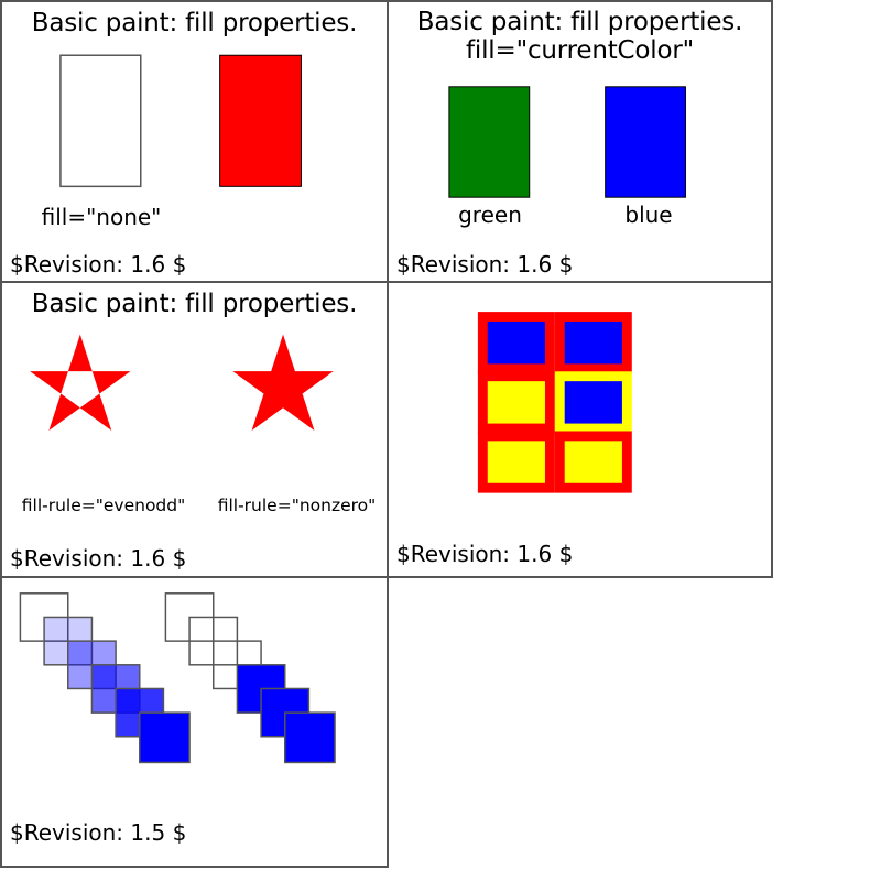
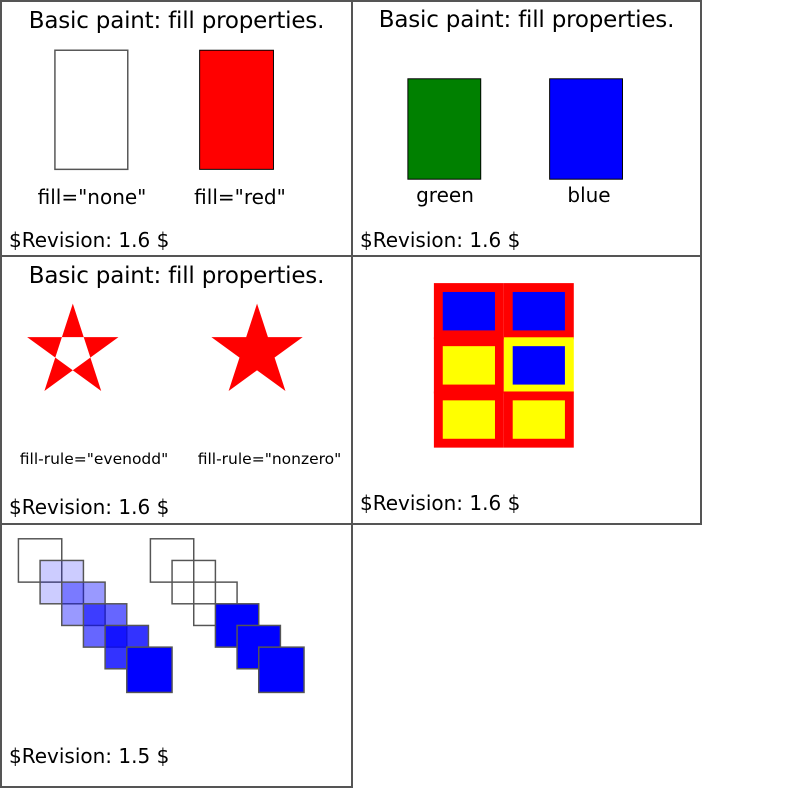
  Basic paint: fill properties.
  fill="none"
+ fill="red"
  $Revision: 1.6 $
  Basic paint: fill properties.
- fill="currentColor"
  green
  blue
  $Revision: 1.6 $
  Basic paint: fill properties.
  fill-rule="evenodd"
  fill-rule="nonzero"
  $Revision: 1.6 $
  $Revision: 1.6 $
  $Revision: 1.5 $
